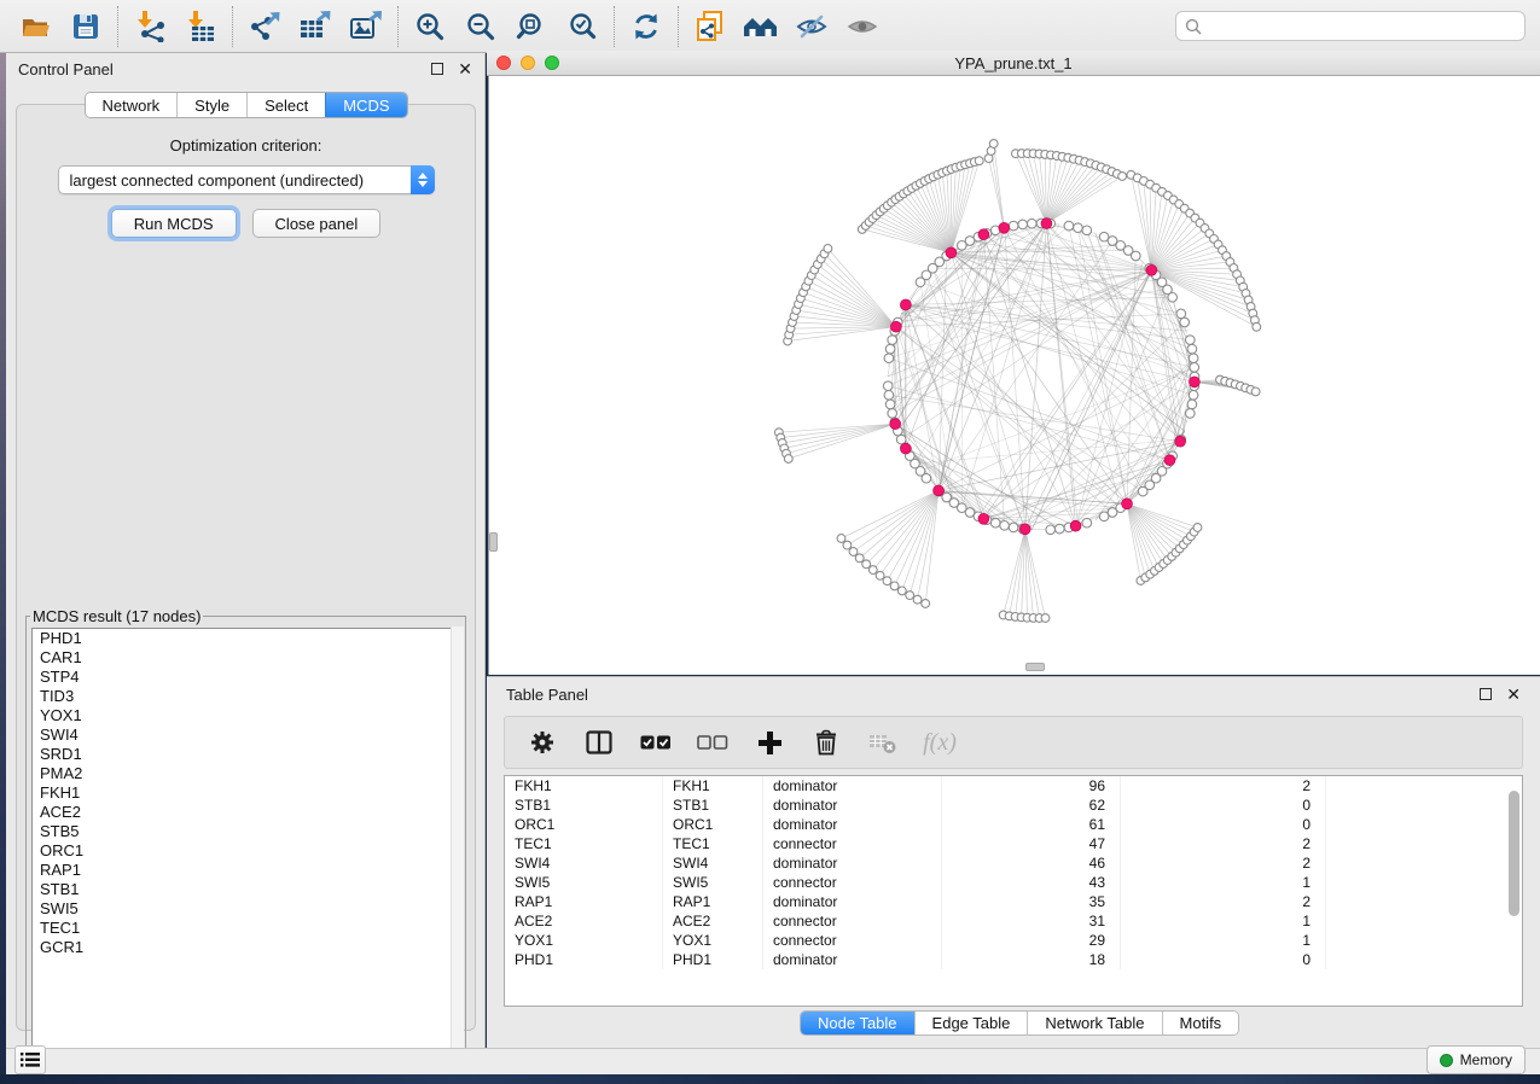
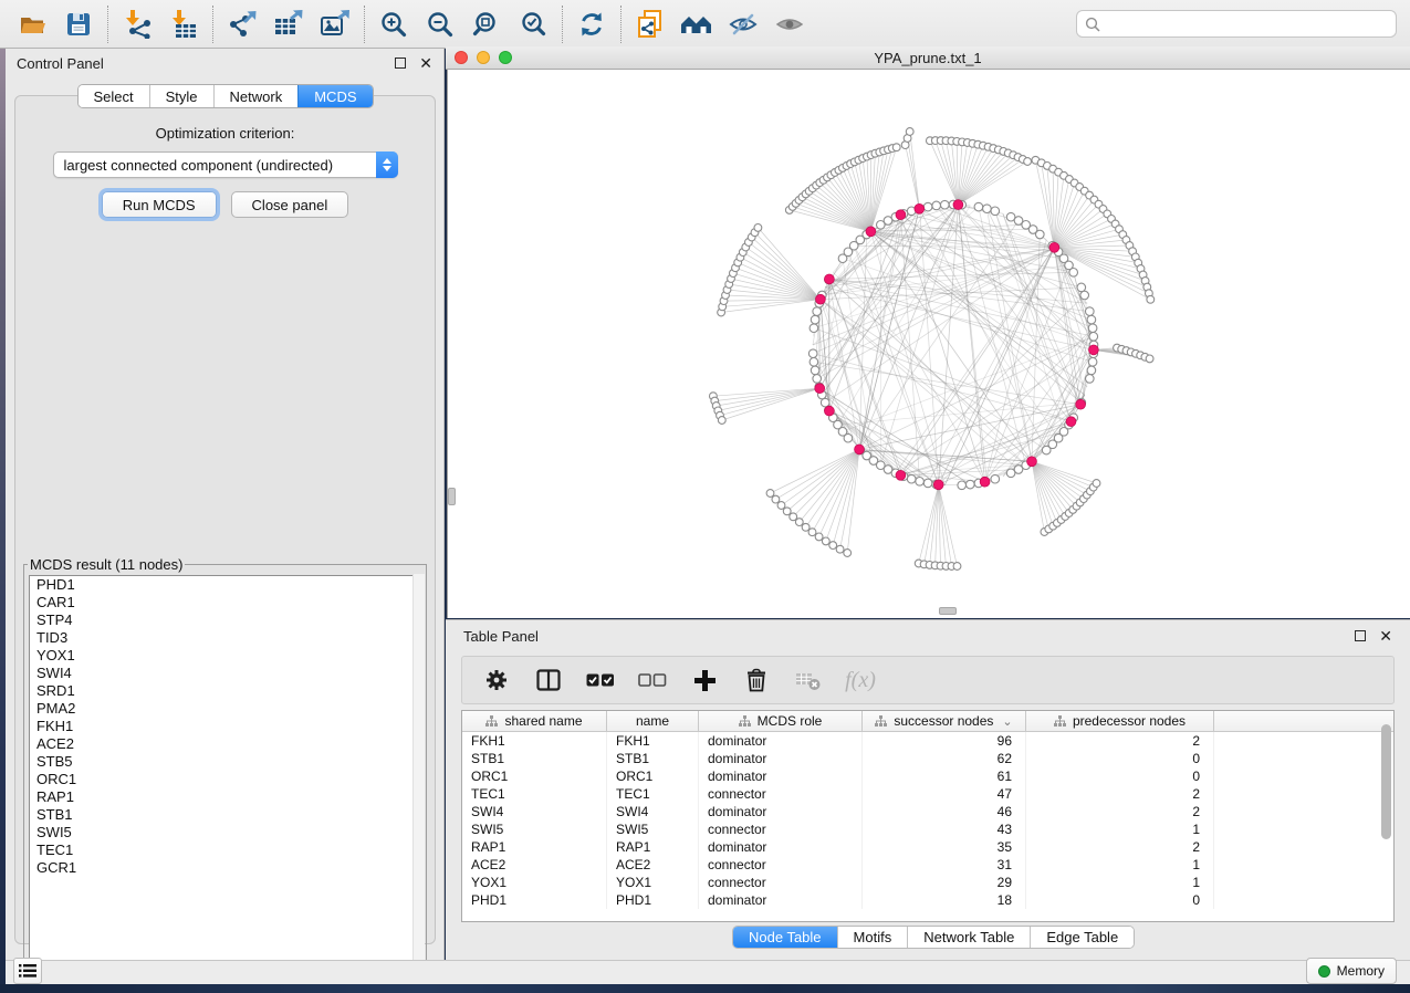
  Control Panel
  ✕
- Network
+ Select
  Style
- Select
+ Network
  MCDS
  Optimization criterion:
  largest connected component (undirected)
  Run MCDS
  Close panel
- MCDS result (17 nodes)
+ MCDS result (11 nodes)
  PHD1
  CAR1
  STP4
  TID3
  YOX1
  SWI4
  SRD1
  PMA2
  FKH1
  ACE2
  STB5
  ORC1
  RAP1
  STB1
  SWI5
  TEC1
  GCR1
  YPA_prune.txt_1
  Table Panel
  ✕
  f(x)
+ shared name
+ name
+ MCDS role
+ successor nodes
+ ⌄
+ predecessor nodes
  FKH1
  FKH1
  dominator
  96
  2
  STB1
  STB1
  dominator
  62
  0
  ORC1
  ORC1
  dominator
  61
  0
  TEC1
  TEC1
  connector
  47
  2
  SWI4
  SWI4
  dominator
  46
  2
  SWI5
  SWI5
  connector
  43
  1
  RAP1
  RAP1
  dominator
  35
  2
  ACE2
  ACE2
  connector
  31
  1
  YOX1
  YOX1
  connector
  29
  1
  PHD1
  PHD1
  dominator
  18
  0
  Node Table
- Edge Table
+ Motifs
  Network Table
- Motifs
+ Edge Table
  Memory
